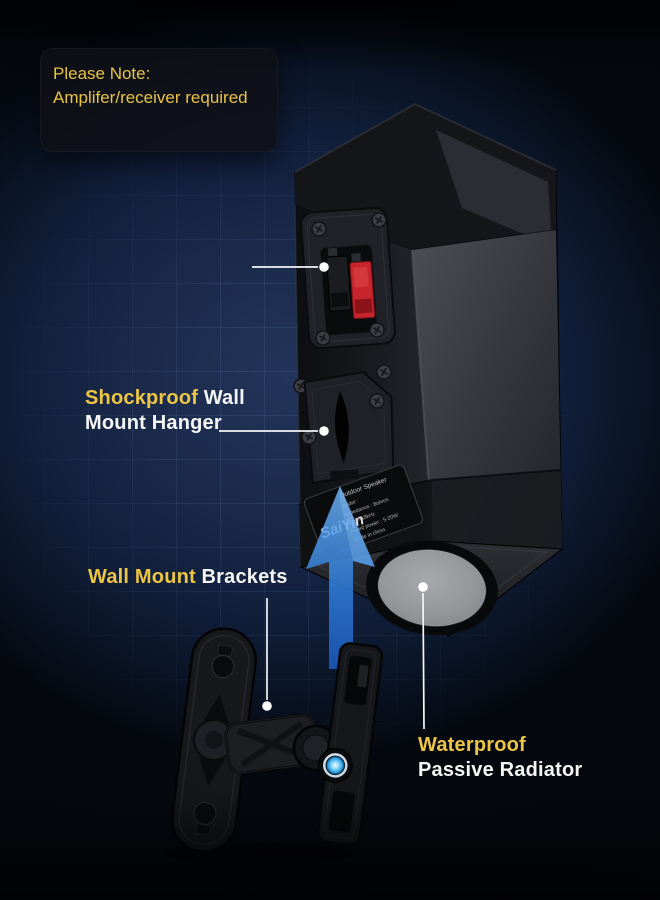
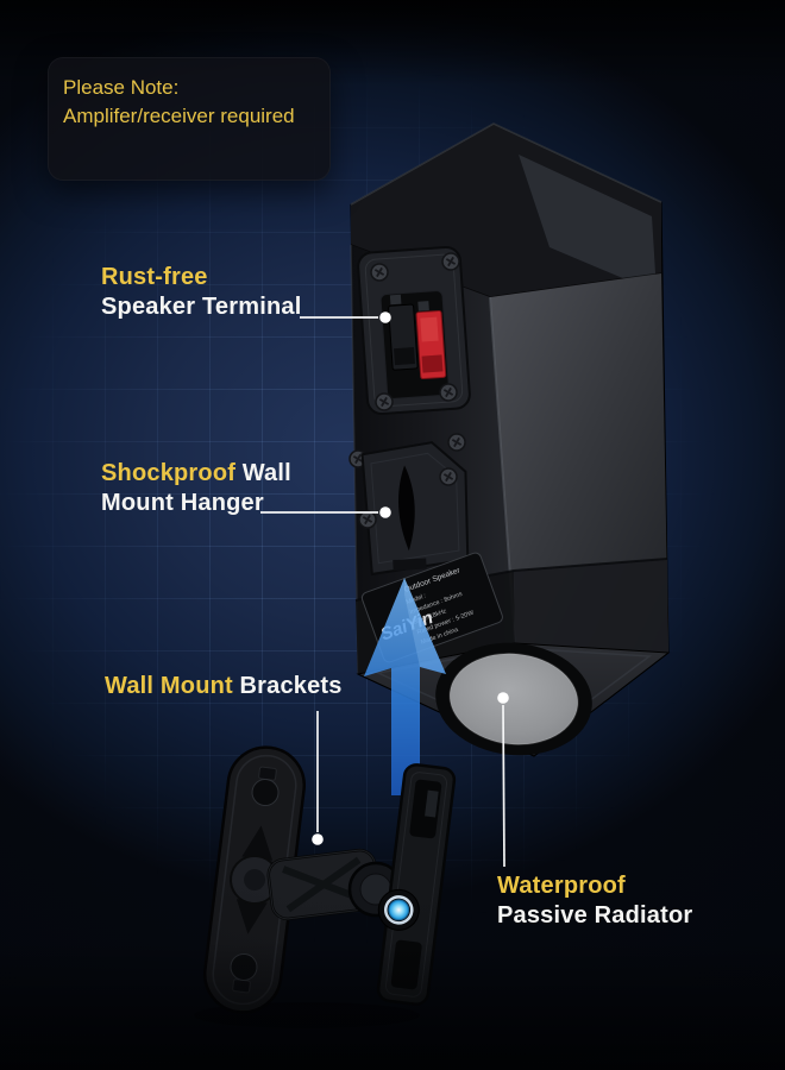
  Please Note:
  Amplifer/receiver required
+ Rust-free
+ Speaker Terminal
  Shockproof Wall
  Mount Hanger
  Wall Mount Brackets
  Waterproof
  Passive Radiator
